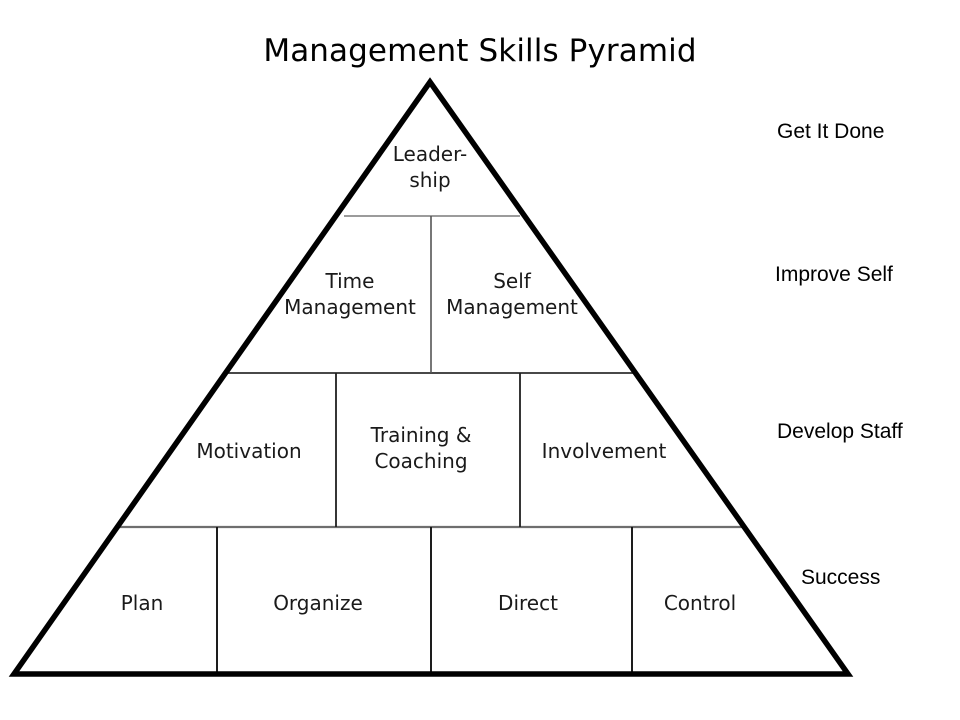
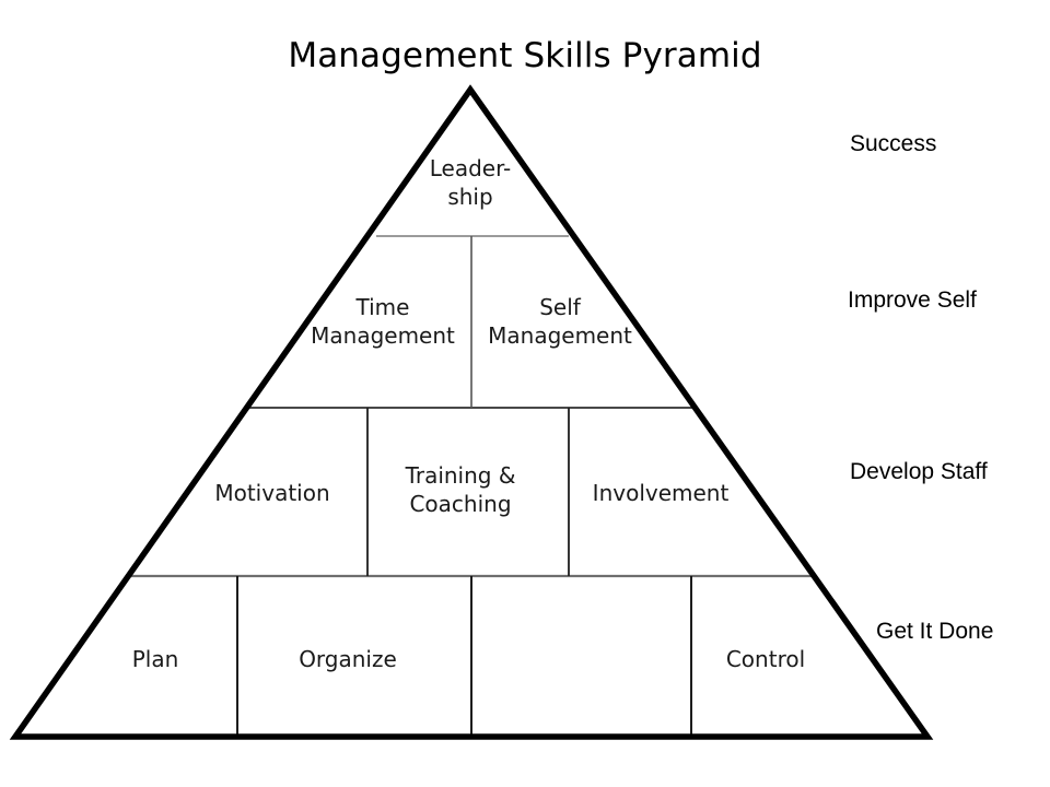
  Management Skills Pyramid
  Leader-
  ship
  Time
  Management
  Self
  Management
  Motivation
  Training &
  Coaching
  Involvement
  Plan
  Organize
- Direct
  Control
- Get It Done
+ Success
  Improve Self
  Develop Staff
- Success
+ Get It Done
